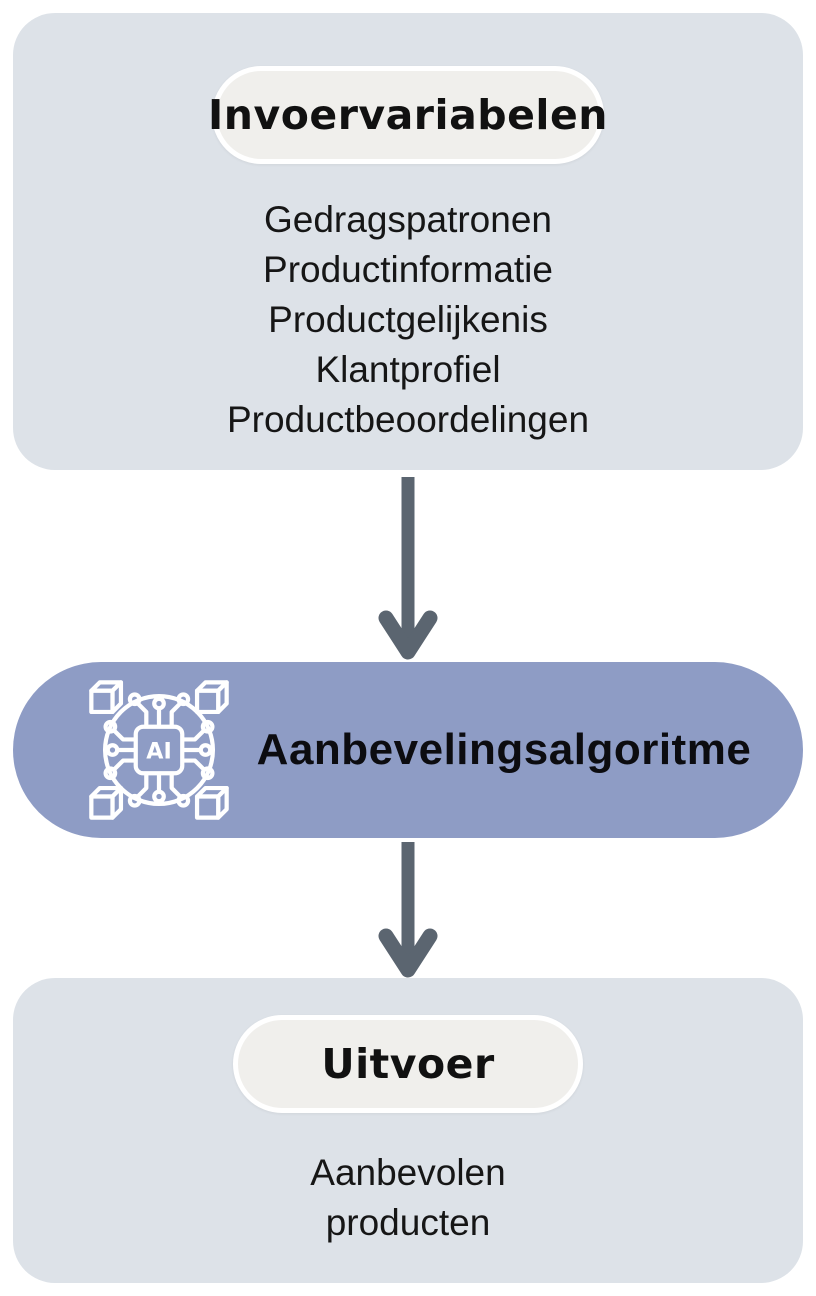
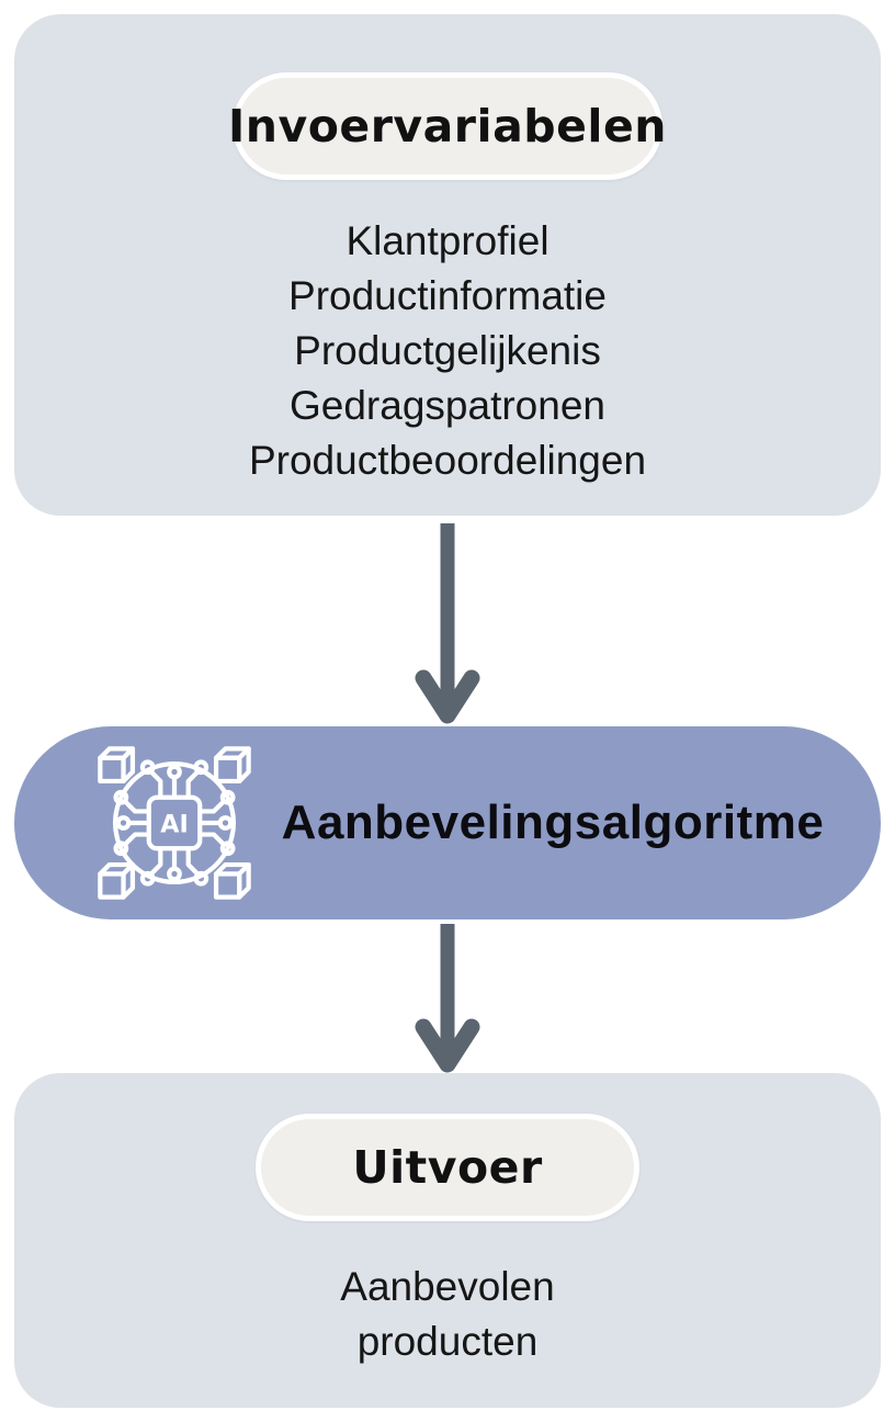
  Invoervariabelen
- Gedragspatronen
+ Klantprofiel
  Productinformatie
  Productgelijkenis
- Klantprofiel
+ Gedragspatronen
  Productbeoordelingen
  AI
  Aanbevelingsalgoritme
  Uitvoer
  Aanbevolen
  producten
